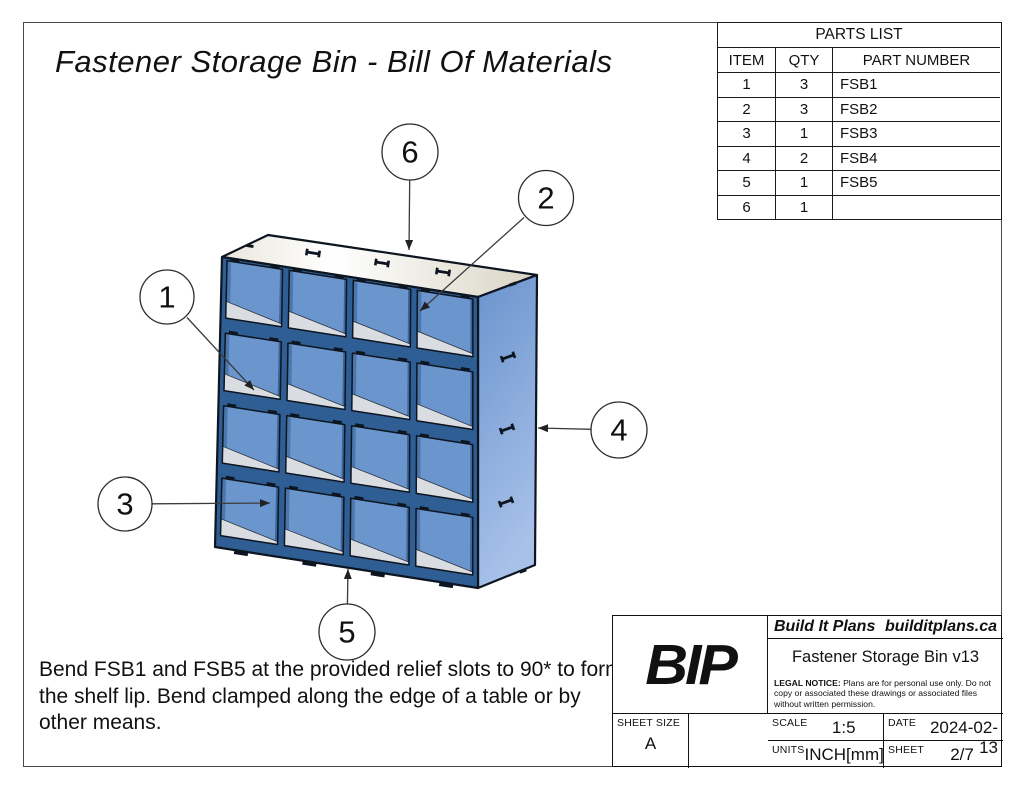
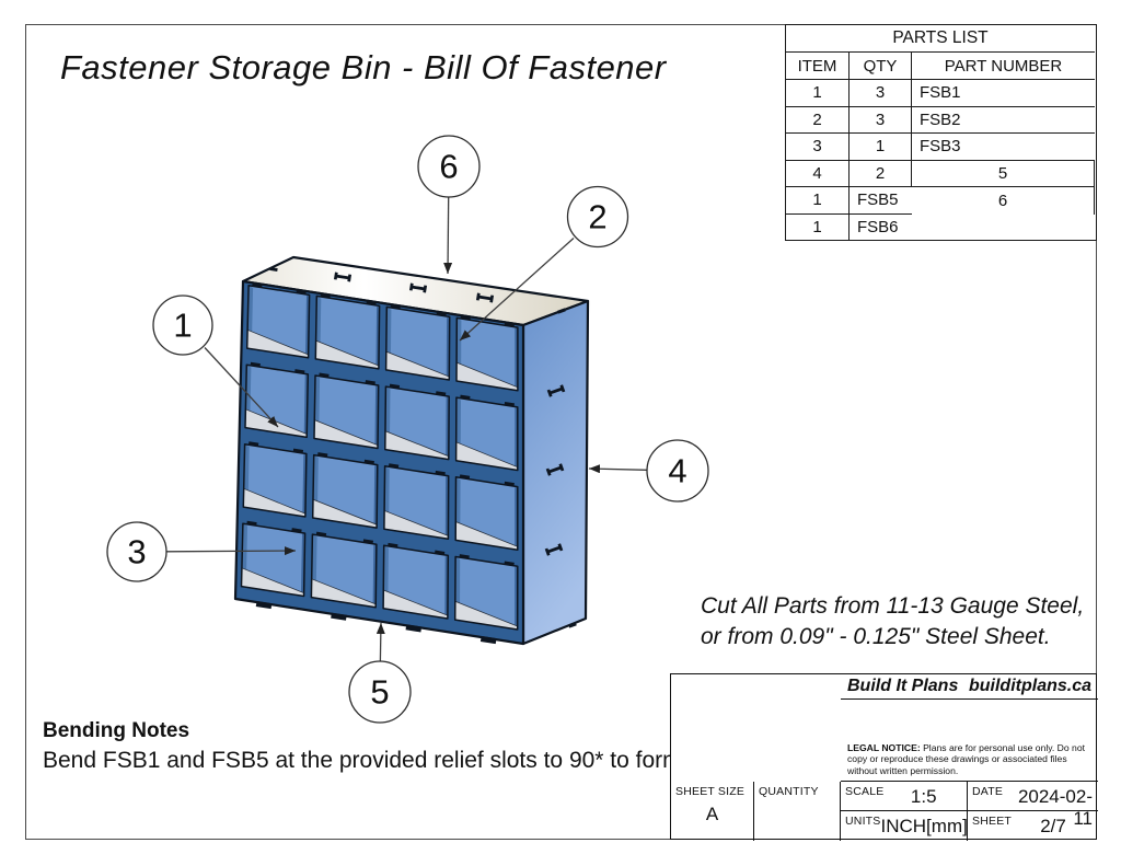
- Fastener Storage Bin - Bill Of Materials
+ Fastener Storage Bin - Bill Of Fastener
  1
  2
  3
  4
  5
  6
  PARTS LIST
  ITEM
  QTY
  PART NUMBER
  1
  3
  FSB1
  2
  3
  FSB2
  3
  1
  FSB3
  4
  2
- FSB4
  5
  1
  FSB5
  6
  1
+ FSB6
+ Cut All Parts from 11-13 Gauge Steel,
+ or from 0.09" - 0.125" Steel Sheet.
+ Bending Notes
  Bend FSB1 and FSB5 at the provided relief slots to 90* to for
- the shelf lip. Bend clamped along the edge of a table or by
- other means.
- BIP
  Build It Plans
  builditplans.ca
- Fastener Storage Bin v13
- LEGAL NOTICE: Plans are for personal use only. Do not copy or associated these drawings or associated files without written permission.
+ LEGAL NOTICE: Plans are for personal use only. Do not copy or reproduce these drawings or associated files without written permission.
  SHEET SIZE
  A
+ QUANTITY
  SCALE
  1:5
  DATE
- 2024-02-13
+ 2024-02-11
  UNITS
  INCH[mm]
  SHEET
  2/7
